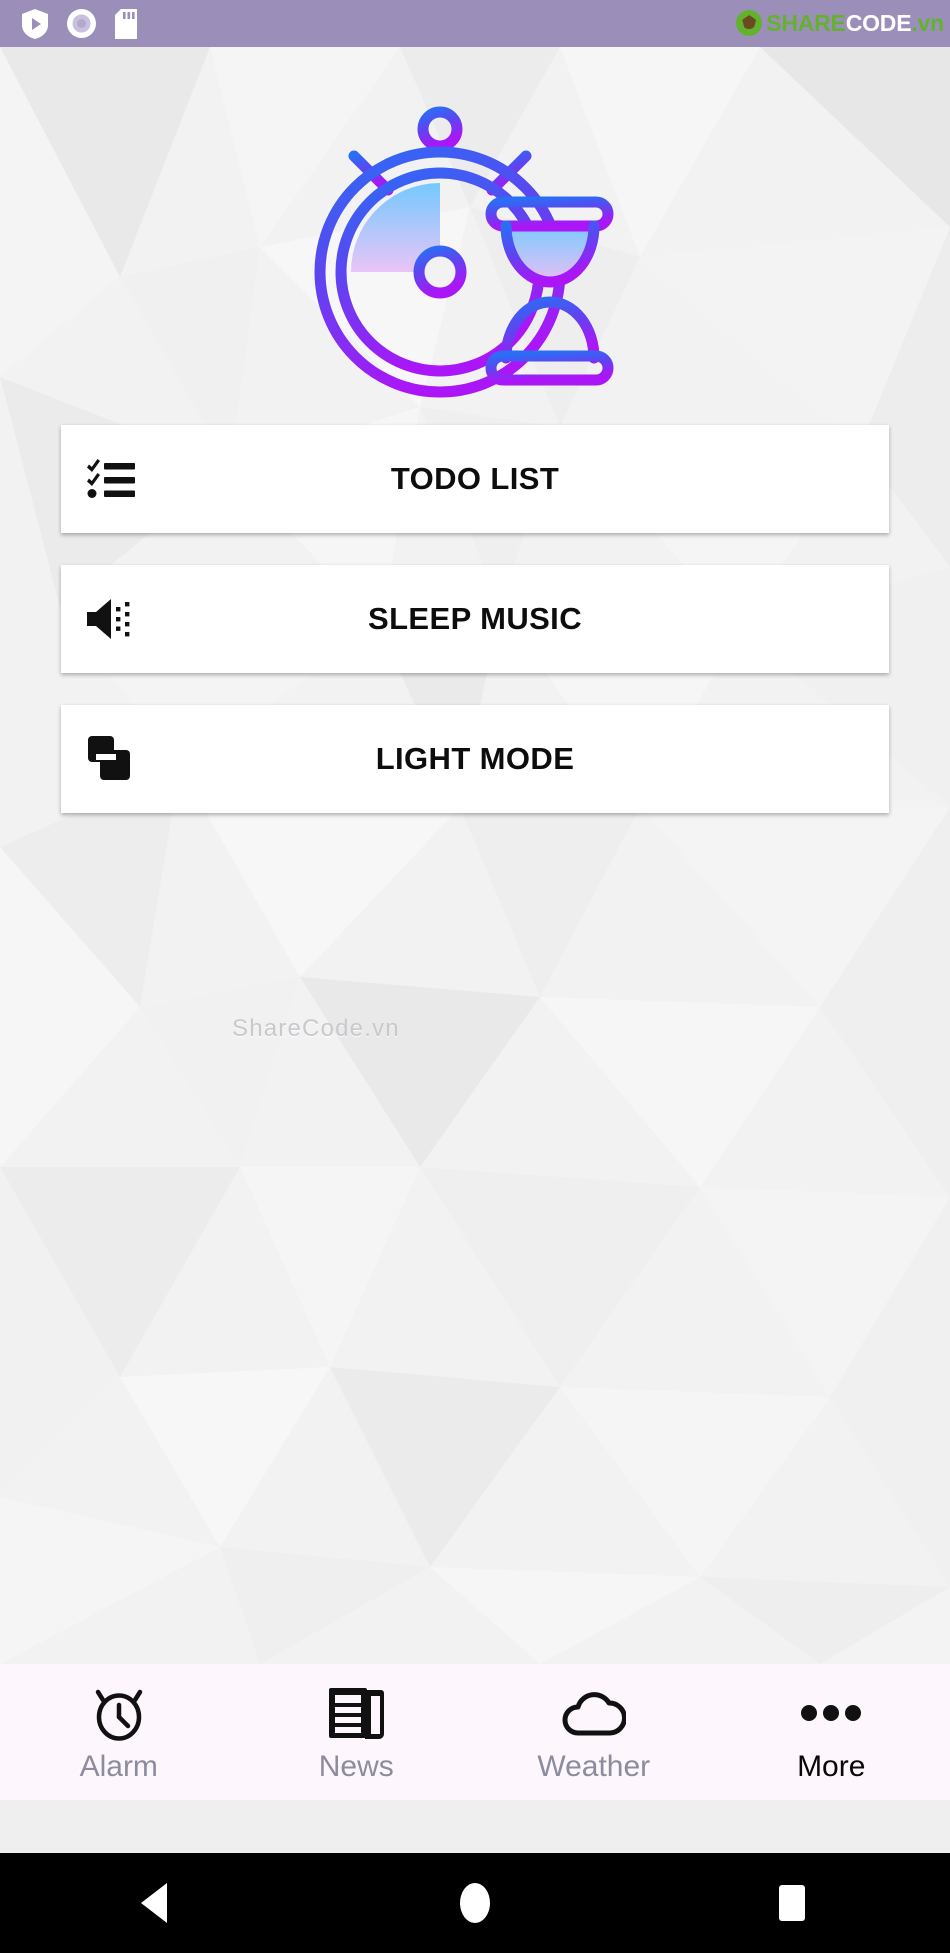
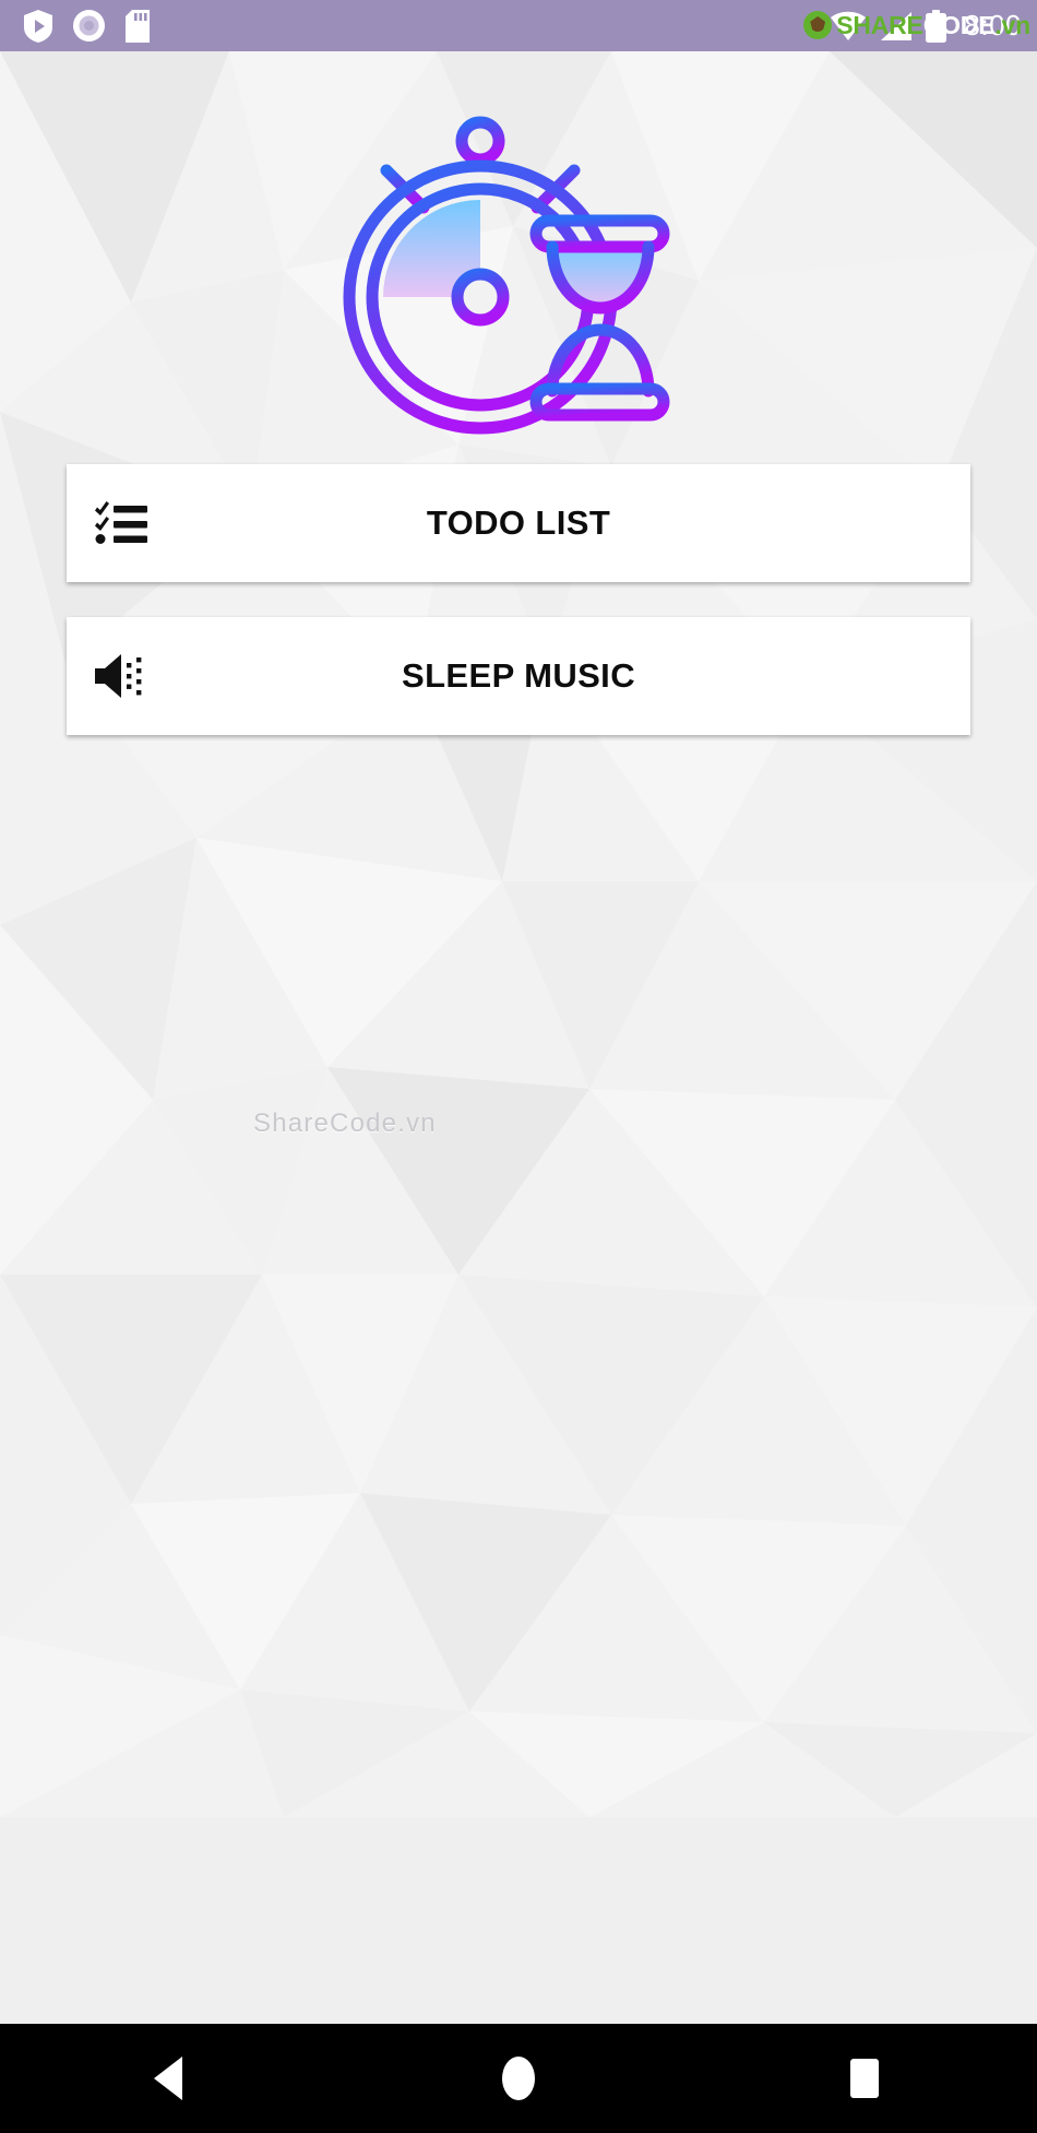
+ 8:00
  SHARECODE.vn
  TODO LIST
  SLEEP MUSIC
- LIGHT MODE
  ShareCode.vn
- Alarm
- News
- Weather
- More
